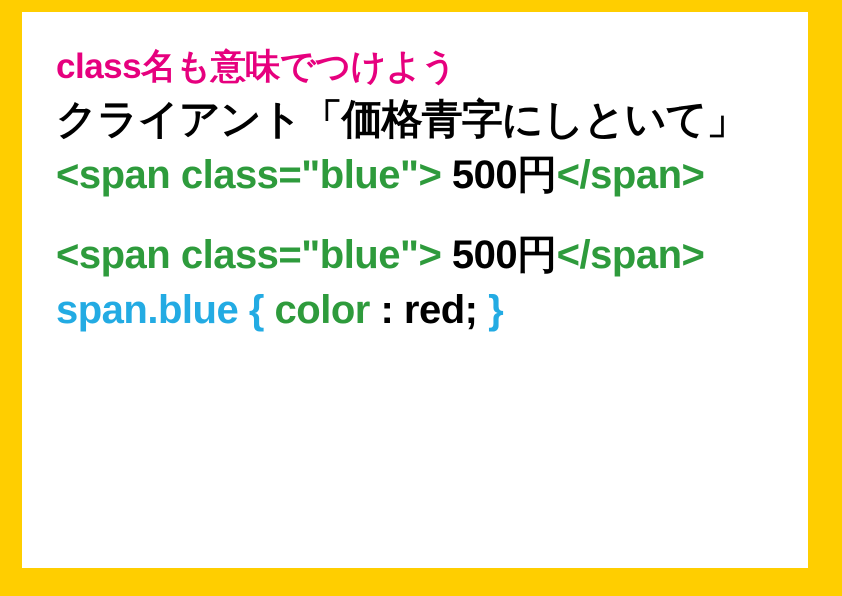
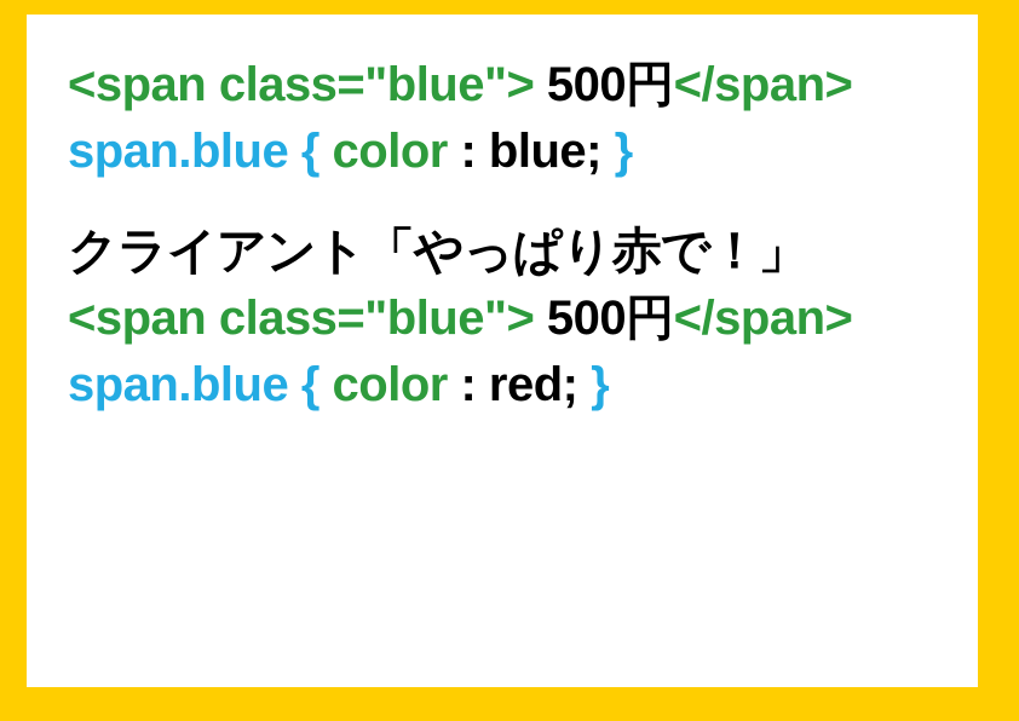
- class名も意味でつけよう
- クライアント「価格青字にしといて」
  <span class="blue"> 500円</span>
+ span.blue { color : blue; }
+ クライアント「やっぱり赤で！」
  <span class="blue"> 500円</span>
  span.blue { color : red; }
